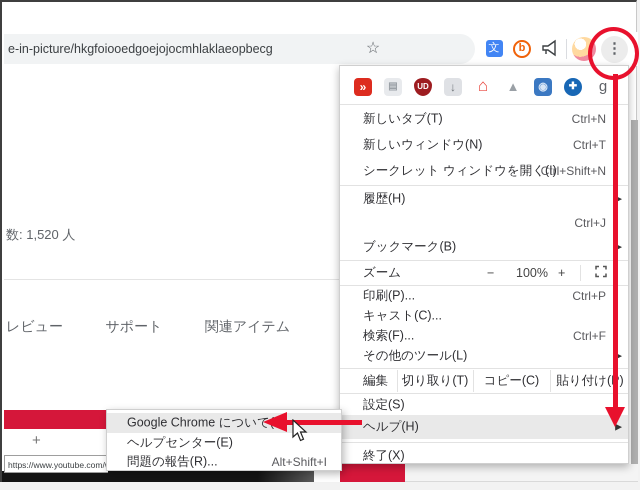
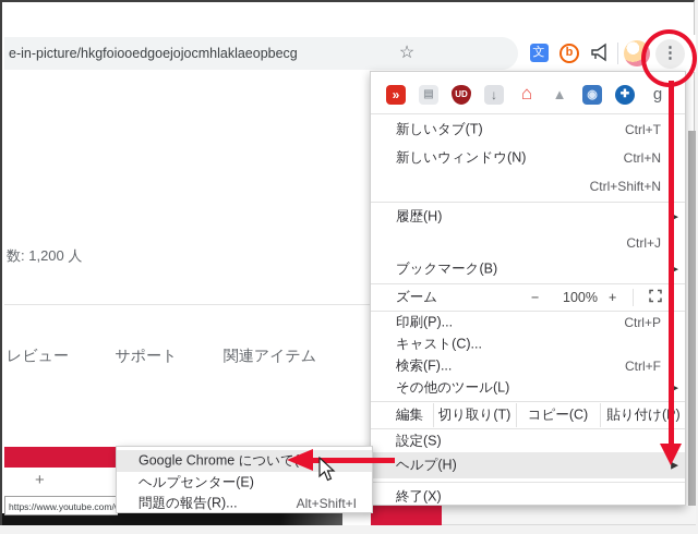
  e-in-picture/hkgfoiooedgoejojocmhlaklaeopbecg
  ☆
  文
  b
  ⋮
- 数: 1,520 人
+ 数: 1,200 人
  レビュー サポート 関連アイテム
  +
  https://www.youtube.com/
  »
  ▤
  UD
  ↓
  ⌂
  ▲
  ◉
  ✚
  g
  新しいタブ(T)
- Ctrl+N
+ Ctrl+T
  新しいウィンドウ(N)
- Ctrl+T
+ Ctrl+N
- シークレット ウィンドウを開く(I)
  Ctrl+Shift+N
  履歴(H)
  ▶
  Ctrl+J
  ブックマーク(B)
  ▶
  ズーム
  −
  100%
  +
  印刷(P)...
  Ctrl+P
  キャスト(C)...
  検索(F)...
  Ctrl+F
  その他のツール(L)
  ▶
  編集
  切り取り(T)
  コピー(C)
  貼り付け()
  設定(S)
  ヘルプ(H)
  ▶
  終了(X)
  Google Chrome について(G
  ヘルプセンター(E)
  問題の報告(R)...
  Alt+Shift+I
